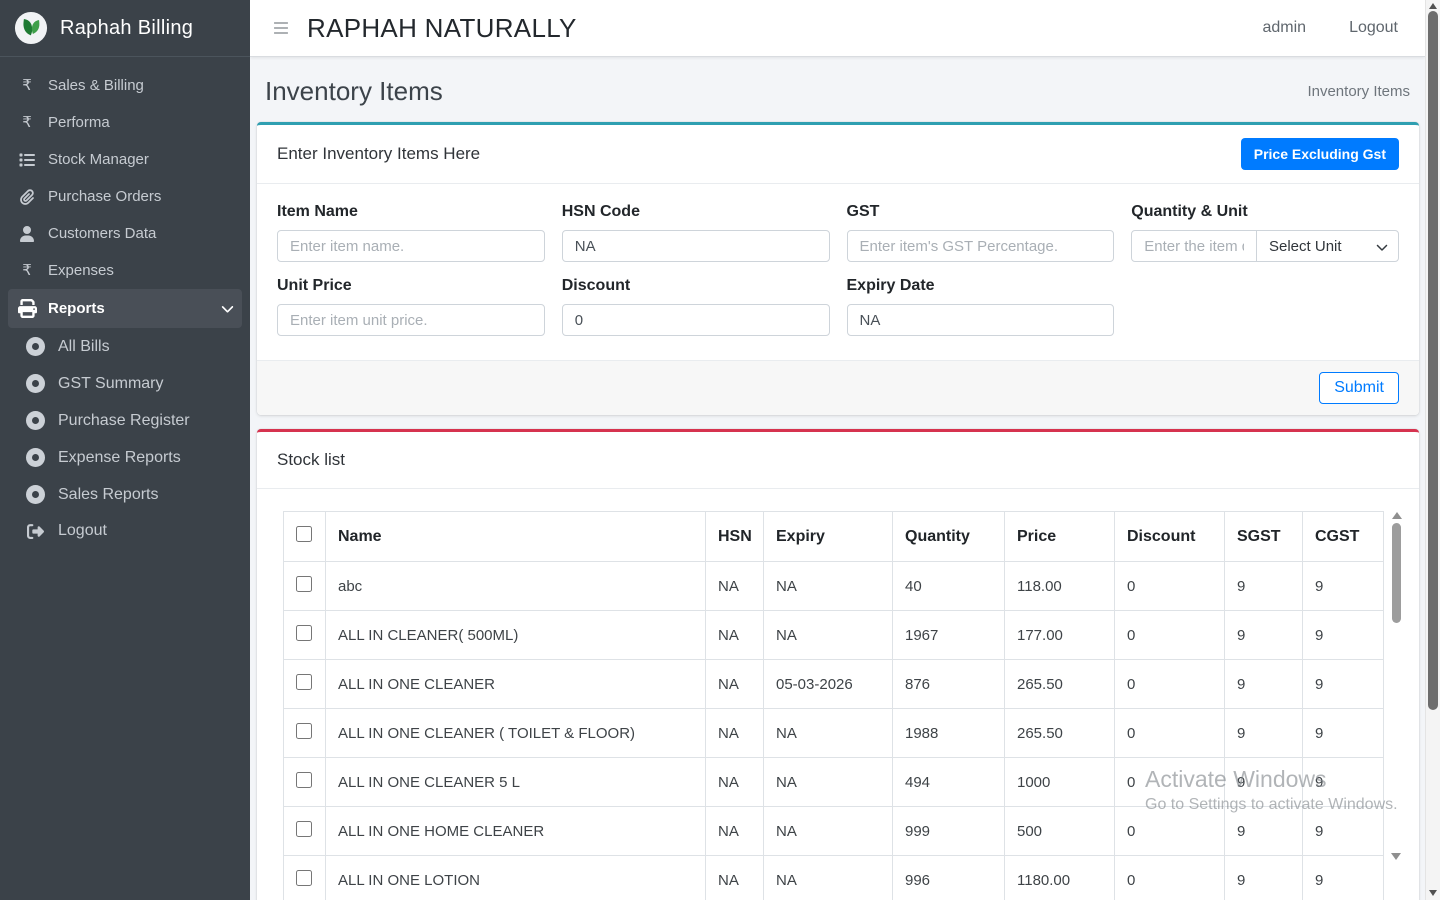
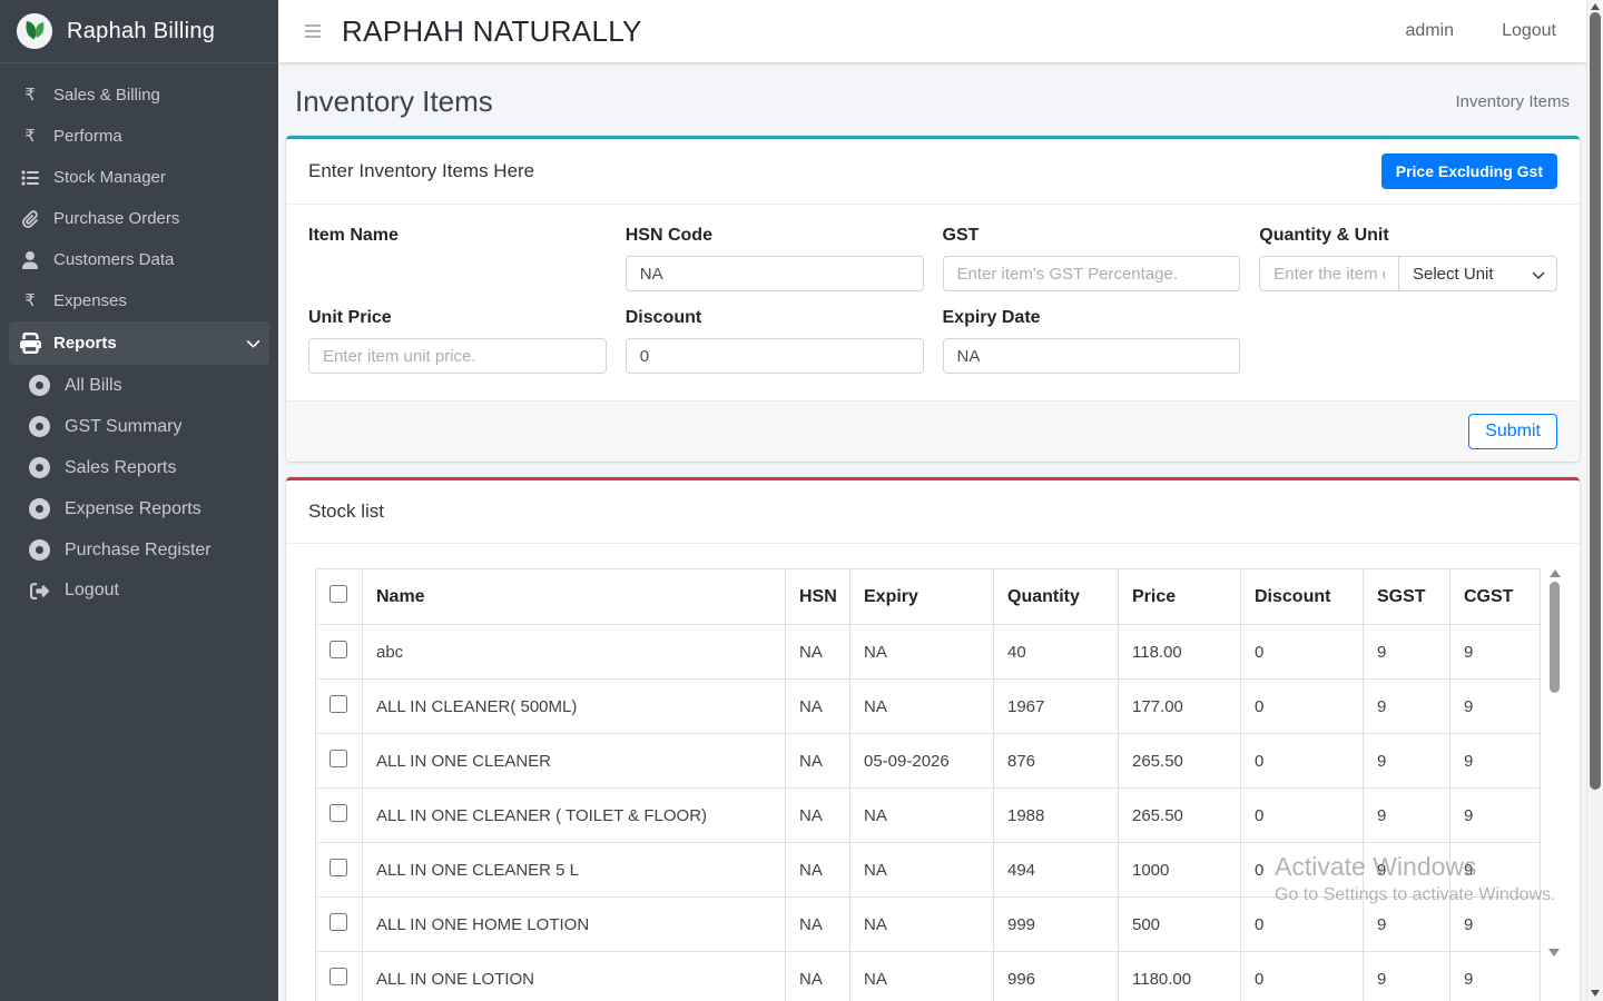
  Raphah Billing
  ₹
  Sales & Billing
  ₹
  Performa
  Stock Manager
  Purchase Orders
  Customers Data
  ₹
  Expenses
  Reports
  All Bills
  GST Summary
- Purchase Register
+ Sales Reports
  Expense Reports
- Sales Reports
+ Purchase Register
  Logout
  RAPHAH NATURALLY
  admin
  Logout
  Inventory Items
  Inventory Items
  Enter Inventory Items Here
  Price Excluding Gst
  Item Name
- Enter item name.
  HSN Code
  NA
  GST
  Enter item's GST Percentage.
  Quantity & Unit
  Enter the item
  Select Unit
  Unit Price
  Enter item unit price.
  Discount
  0
  Expiry Date
  NA
  Submit
  Stock list
  	Name	HSN	Expiry	Quantity	Price	Discount	SGST	CGST
  	abc	NA	NA	40	118.00	0	9	9
  	ALL IN CLEANER( 500ML)	NA	NA	1967	177.00	0	9	9
- 	ALL IN ONE CLEANER	NA	05-03-2026	876	265.50	0	9	9
+ 	ALL IN ONE CLEANER	NA	05-09-2026	876	265.50	0	9	9
  	ALL IN ONE CLEANER ( TOILET & FLOOR)	NA	NA	1988	265.50	0	9	9
  	ALL IN ONE CLEANER 5 L	NA	NA	494	1000	0	9	9
- 	ALL IN ONE HOME CLEANER	NA	NA	999	500	0	9	9
+ 	ALL IN ONE HOME LOTION	NA	NA	999	500	0	9	9
  	ALL IN ONE LOTION	NA	NA	996	1180.00	0	9	9
  Activate Windows
  Go to Settings to activate Windows.
